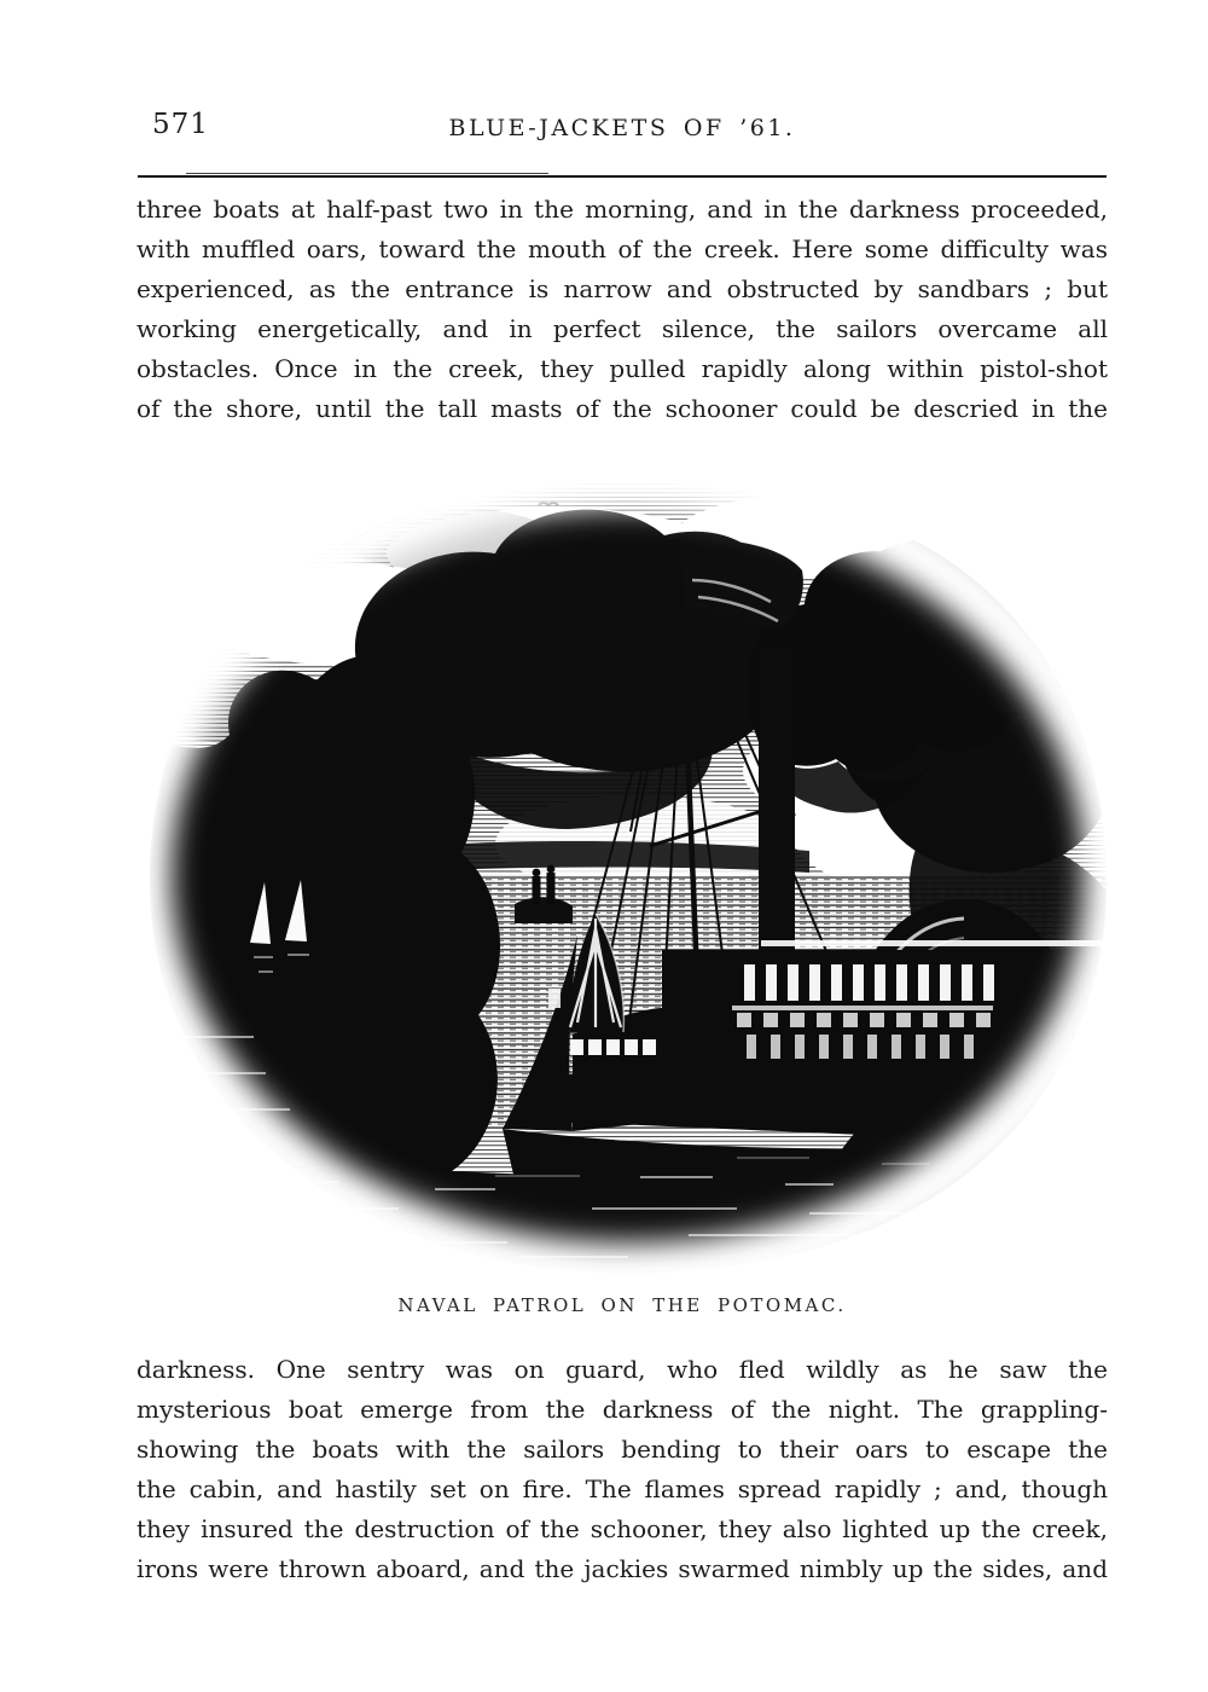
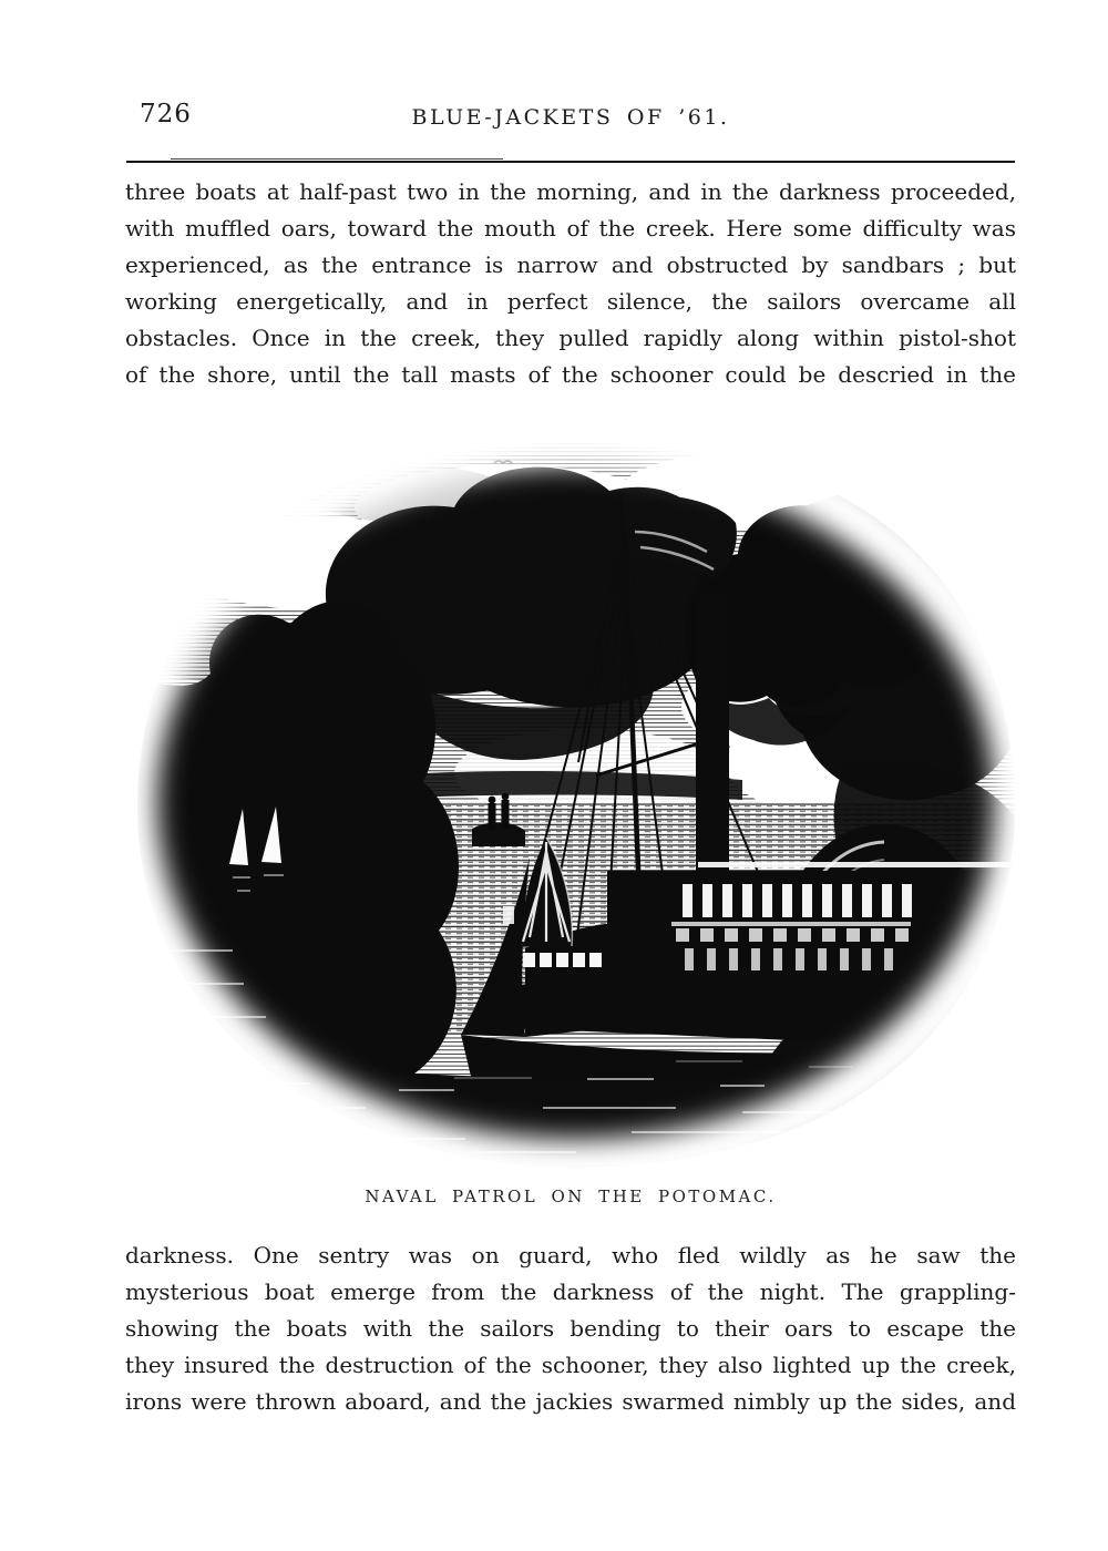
- 571
+ 726
  BLUE-JACKETS OF ’61.
  three boats at half-past two in the morning, and in the darkness proceeded,
  with muffled oars, toward the mouth of the creek. Here some difficulty was
  experienced, as the entrance is narrow and obstructed by sandbars ; but
  working energetically, and in perfect silence, the sailors overcame all
  obstacles. Once in the creek, they pulled rapidly along within pistol-shot
  of the shore, until the tall masts of the schooner could be descried in the
  NAVAL PATROL ON THE POTOMAC.
  darkness. One sentry was on guard, who fled wildly as he saw the
  mysterious boat emerge from the darkness of the night. The grappling-
  showing the boats with the sailors bending to their oars to escape the
- the cabin, and hastily set on fire. The flames spread rapidly ; and, though
  they insured the destruction of the schooner, they also lighted up the creek,
  irons were thrown aboard, and the jackies swarmed nimbly up the sides, and
